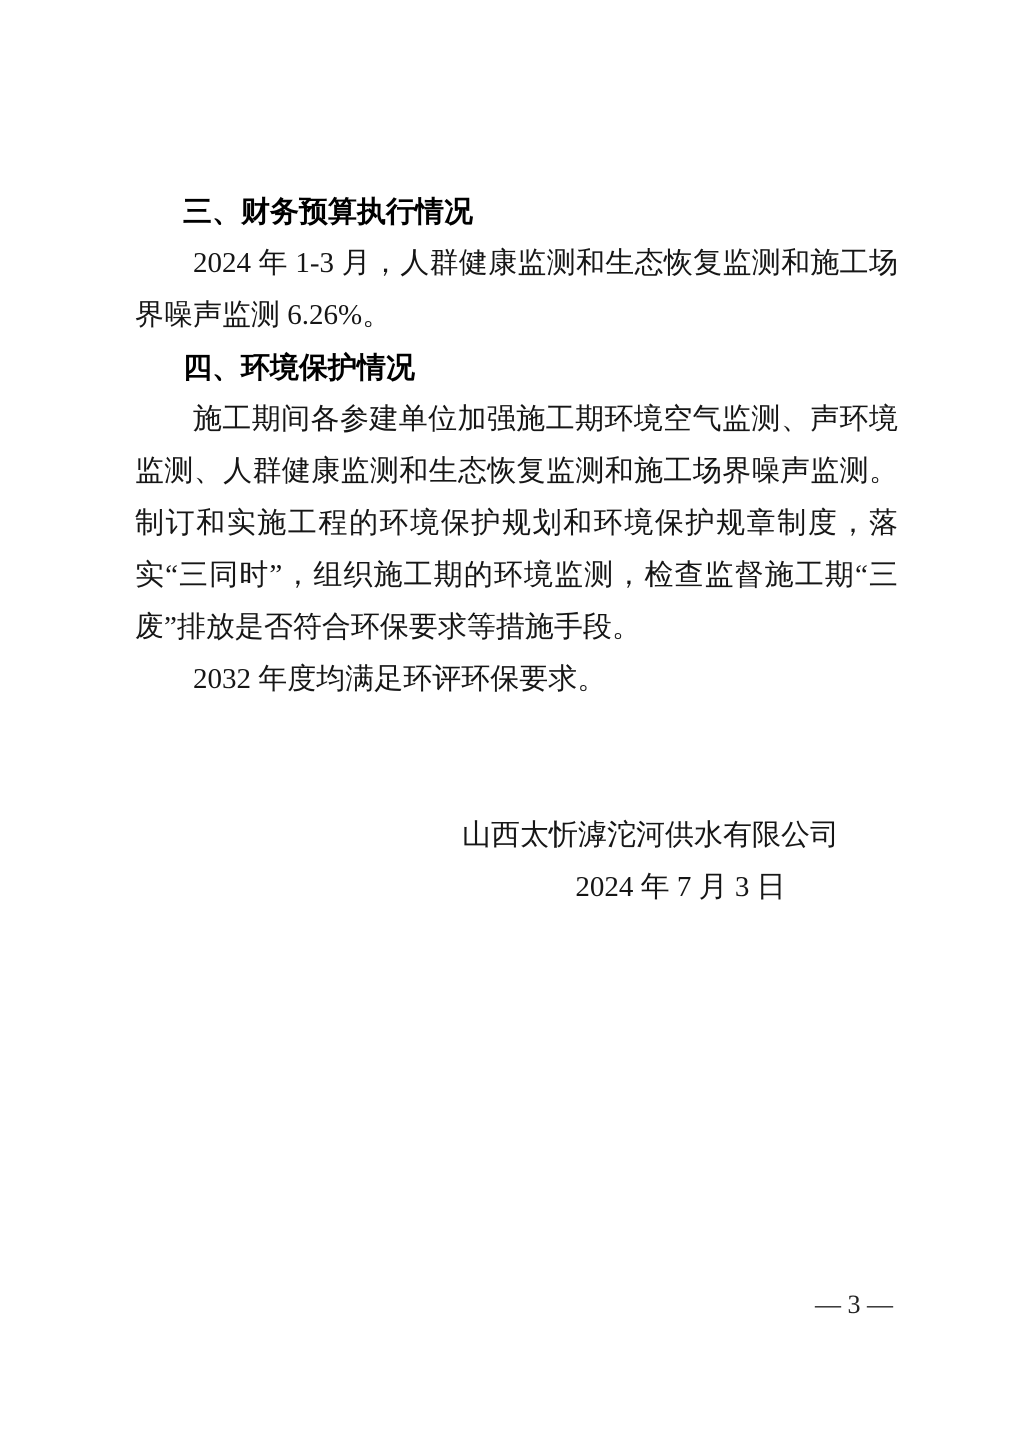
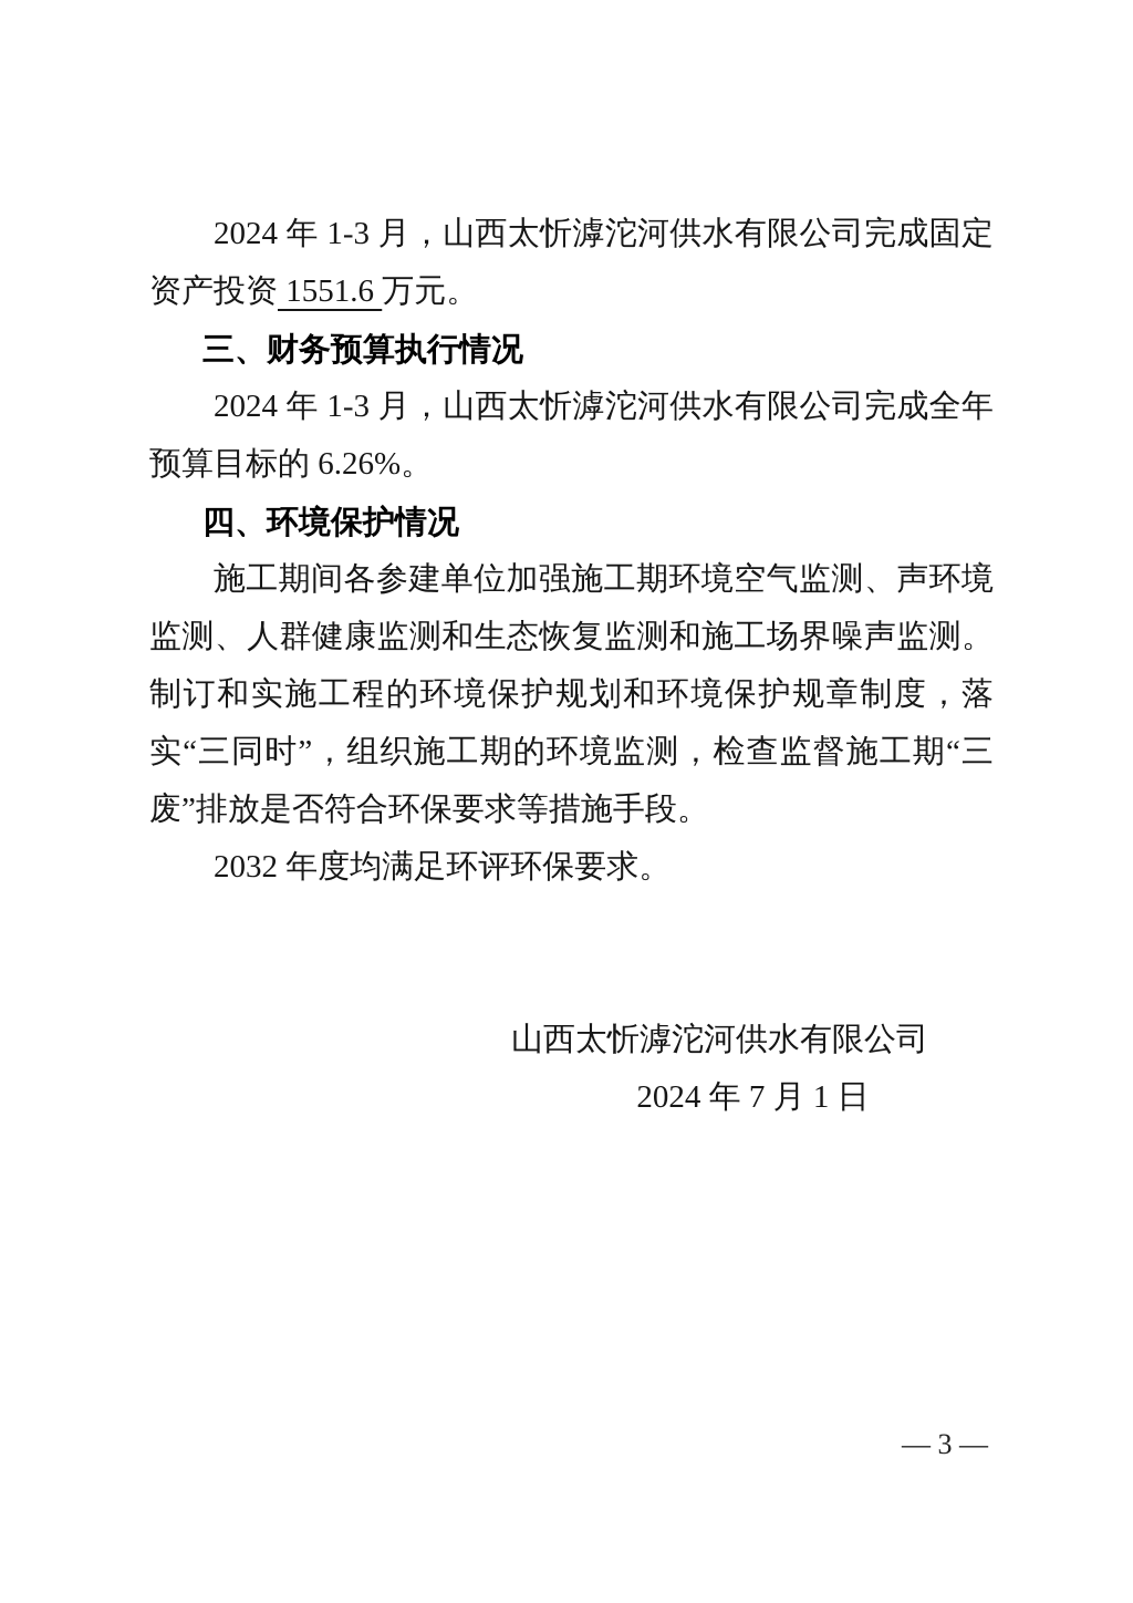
+ 2024 年 1-3 月，山西太忻滹沱河供水有限公司完成固定资产投资 1551.6 万元。
  三、财务预算执行情况
- 2024 年 1-3 月，人群健康监测和生态恢复监测和施工场界噪声监测 6.26%。
+ 2024 年 1-3 月，山西太忻滹沱河供水有限公司完成全年预算目标的 6.26%。
  四、环境保护情况
  施工期间各参建单位加强施工期环境空气监测、声环境监测、人群健康监测和生态恢复监测和施工场界噪声监测。制订和实施工程的环境保护规划和环境保护规章制度，落实“三同时”，组织施工期的环境监测，检查监督施工期“三废”排放是否符合环保要求等措施手段。
  2032 年度均满足环评环保要求。
  山西太忻滹沱河供水有限公司
- 2024 年 7 月 3 日
+ 2024 年 7 月 1 日
  — 3 —
